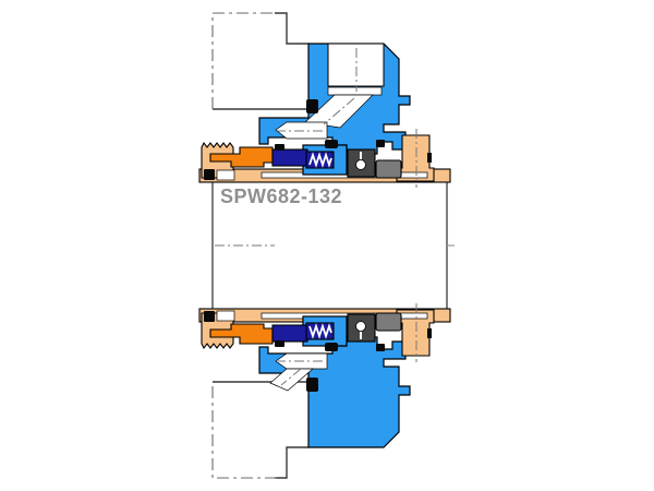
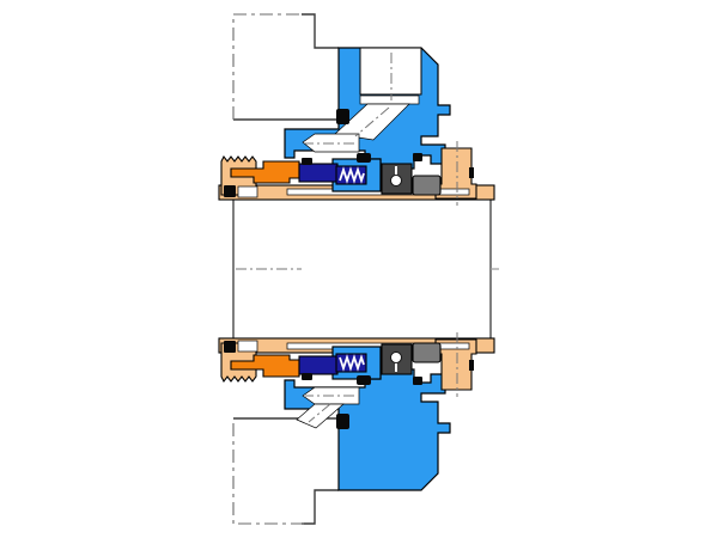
- SPW682-132
